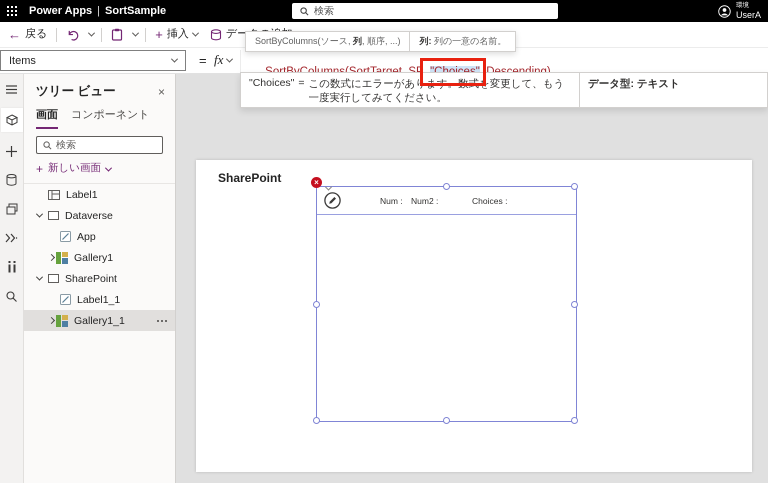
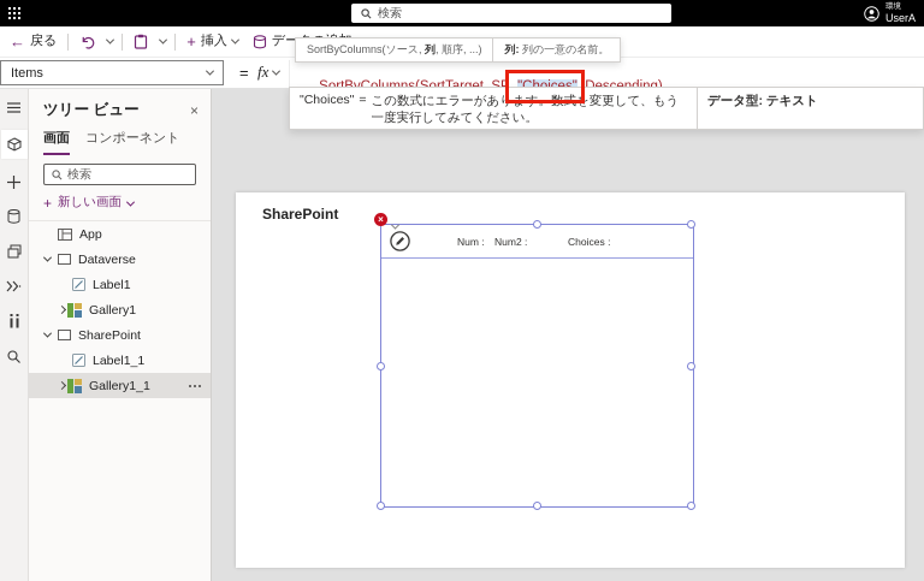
- Power Apps | SortSample
  検索
  UserA
  ←
  戻る
  +
  挿入
  Items
  =
  fx
  SortByColumns(ソース,
  列
  , 順序, ...)
  列:
  列の一意の名前。
  "Choices"
  =
  この数式にエラーがあります。数式を変更して、もう一度実行してみてください。
  データ型: テキスト
  ツリー ビュー
  ×
  画面
  コンポーネント
  検索
  +
  新しい画面
- Label1
+ App
  Dataverse
- App
+ Label1
  Gallery1
  SharePoint
  Label1_1
  Gallery1_1
  SharePoint
  ×
  Num :
  Num2 :
  Choices :
